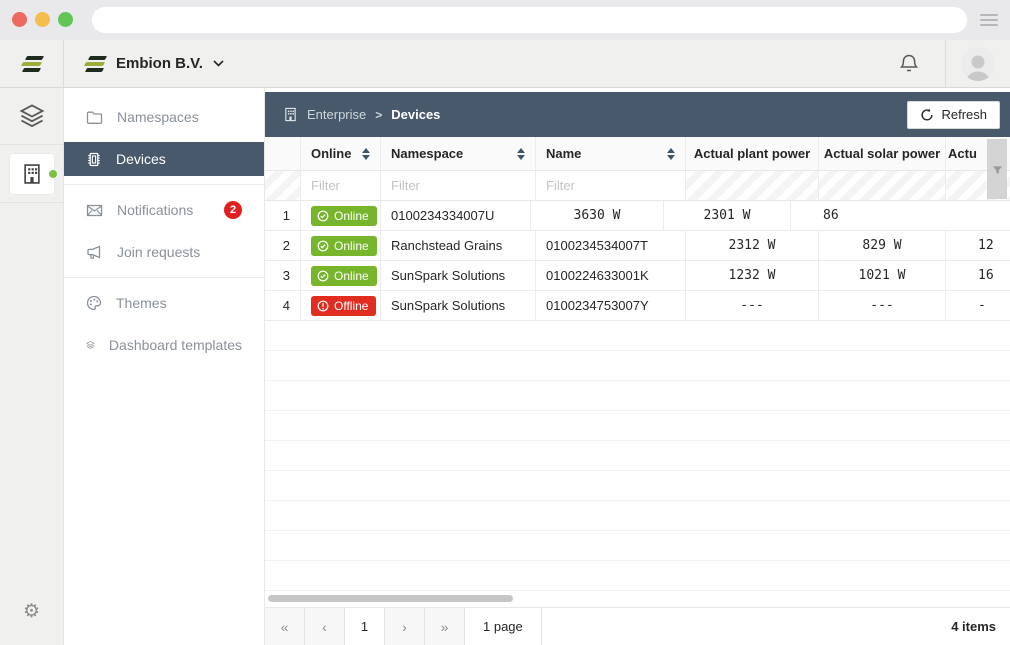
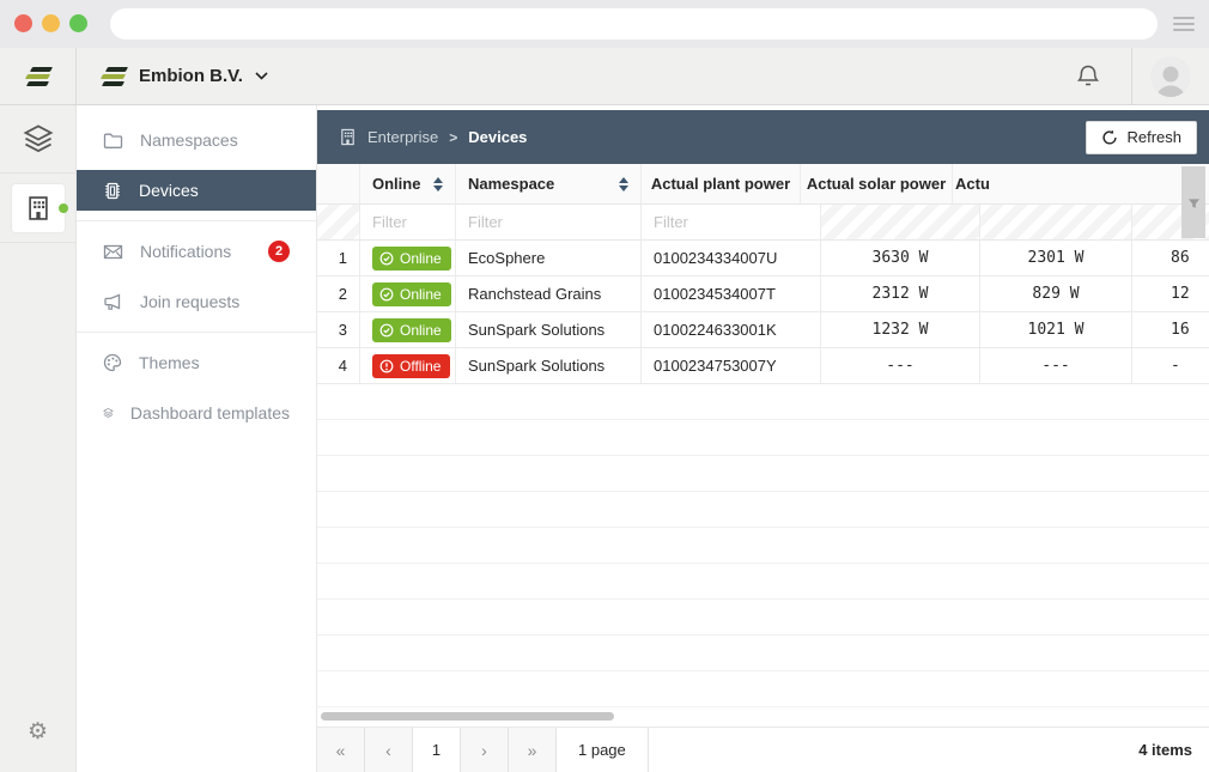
  Embion B.V.
  ⚙
  Namespaces
  Devices
  Notifications
  2
  Join requests
  Themes
  Dashboard templates
  Enterprise
  >
  Devices
  Refresh
  Online
  Namespace
- Name
  Actual plant power
  Actual solar power
  Actu
  Filter
  Filter
  Filter
  1
  Online
+ EcoSphere
  0100234334007U
  3630 W
  2301 W
  86
  2
  Online
  Ranchstead Grains
  0100234534007T
  2312 W
  829 W
  12
  3
  Online
  SunSpark Solutions
  0100224633001K
  1232 W
  1021 W
  16
  4
  Offline
  SunSpark Solutions
  0100234753007Y
  ---
  ---
  -
  «
  ‹
  1
  ›
  »
  1 page
  4 items
